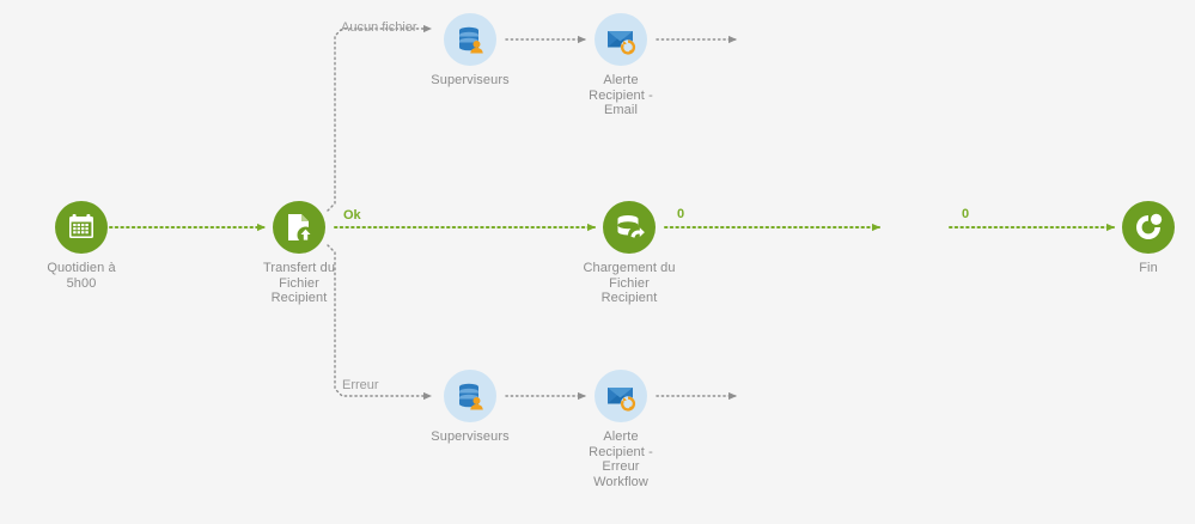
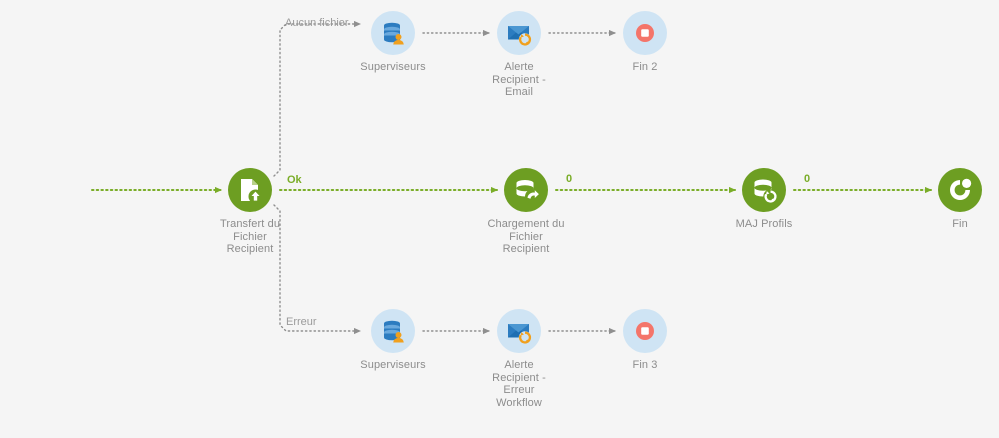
- Quotidien à
- 5h00
  Transfert du
  Fichier
  Recipient
  Superviseurs
  Alerte
  Recipient -
  Email
+ Fin 2
  Chargement du
  Fichier
  Recipient
+ MAJ Profils
  Fin
  Superviseurs
  Alerte
  Recipient -
  Erreur
  Workflow
+ Fin 3
  Aucun fichier
  Ok
  0
  0
  Erreur
